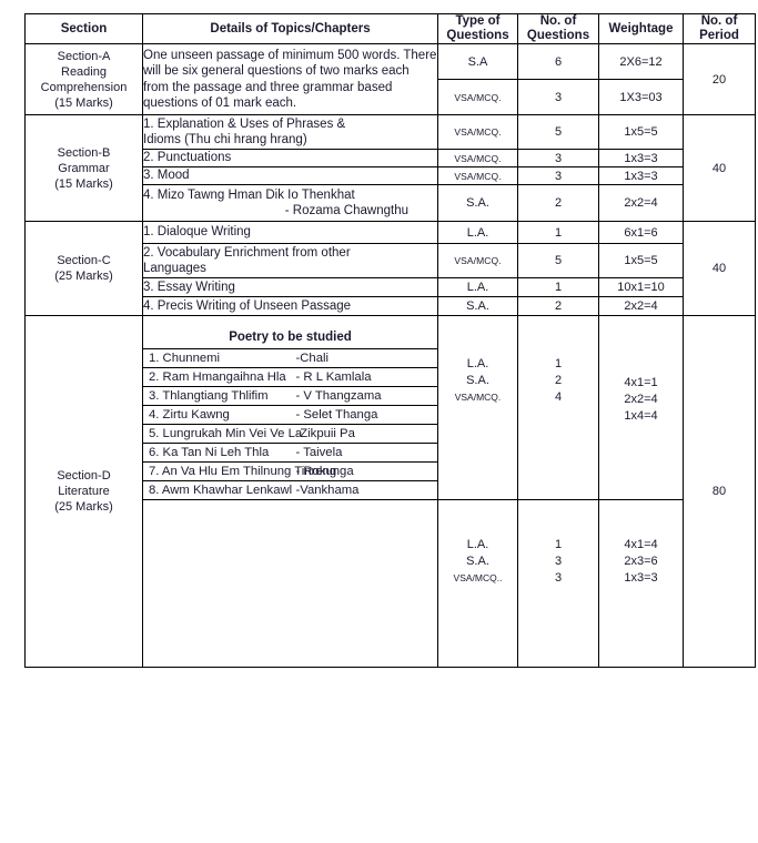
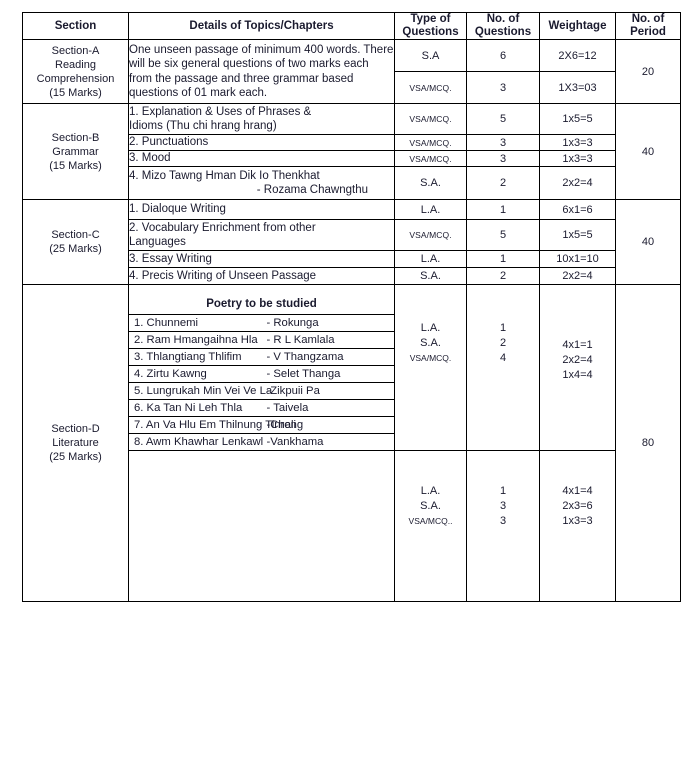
  Section	Details of Topics/Chapters	Type of Questions	No. of Questions	Weightage	No. of Period
- Section-A Reading Comprehension (15 Marks)	One unseen passage of minimum 500 words. There will be six general questions of two marks each from the passage and three grammar based questions of 01 mark each.	S.A	6	2X6=12	20
+ Section-A Reading Comprehension (15 Marks)	One unseen passage of minimum 400 words. There will be six general questions of two marks each from the passage and three grammar based questions of 01 mark each.	S.A	6	2X6=12	20
  VSA/MCQ.	3	1X3=03
  Section-B Grammar (15 Marks)	1. Explanation & Uses of Phrases & Idioms (Thu chi hrang hrang)	VSA/MCQ.	5	1x5=5	40
  2. Punctuations	VSA/MCQ.	3	1x3=3
  3. Mood	VSA/MCQ.	3	1x3=3
  4. Mizo Tawng Hman Dik Io Thenkhat - Rozama Chawngthu	S.A.	2	2x2=4
  Section-C (25 Marks)	1. Dialoque Writing	L.A.	1	6x1=6	40
  2. Vocabulary Enrichment from other Languages	VSA/MCQ.	5	1x5=5
  3. Essay Writing	L.A.	1	10x1=10
  4. Precis Writing of Unseen Passage	S.A.	2	2x2=4
  Section-D Literature (25 Marks)
  Poetry to be studied
- 1. Chunnemi	-Chali
+ 1. Chunnemi	- Rokunga
  2. Ram Hmangaihna Hla	- R L Kamlala
  3. Thlangtiang Thlifim	- V Thangzama
  4. Zirtu Kawng	- Selet Thanga
  5. Lungrukah Min Vei Ve L	-Zikpuii Pa
  6. Ka Tan Ni Leh Thla	- Taivela
- 7. An Va Hlu Em Thilnung	- Rokunga
+ 7. An Va Hlu Em Thilnungg	-Chali
  8. Awm Khawhar Lenkawl	-Vankhama
  		L.A. S.A. VSA/MCQ.	1 2 4	4x1=1 2x2=4 1x4=4	80
  	L.A. S.A. VSA/MCQ..	1 3 3	4x1=4 2x3=6 1x3=3
